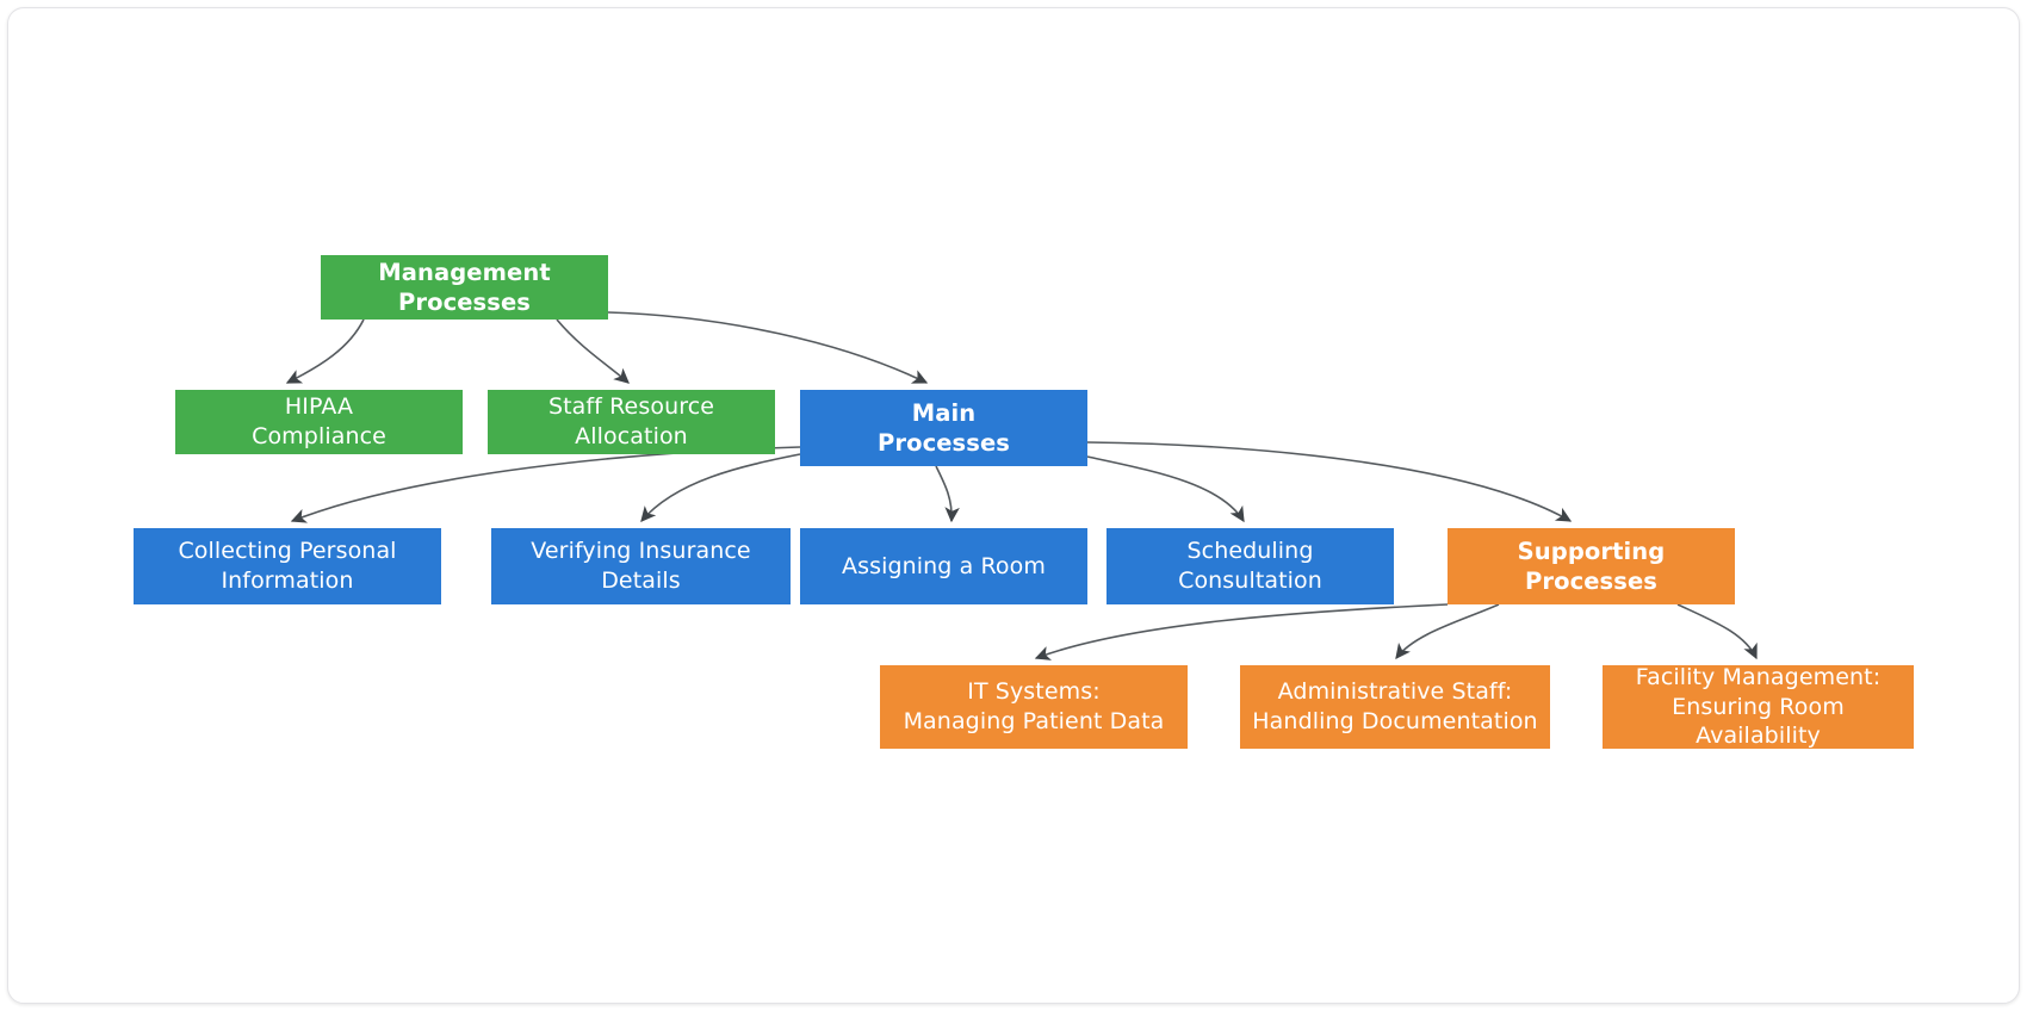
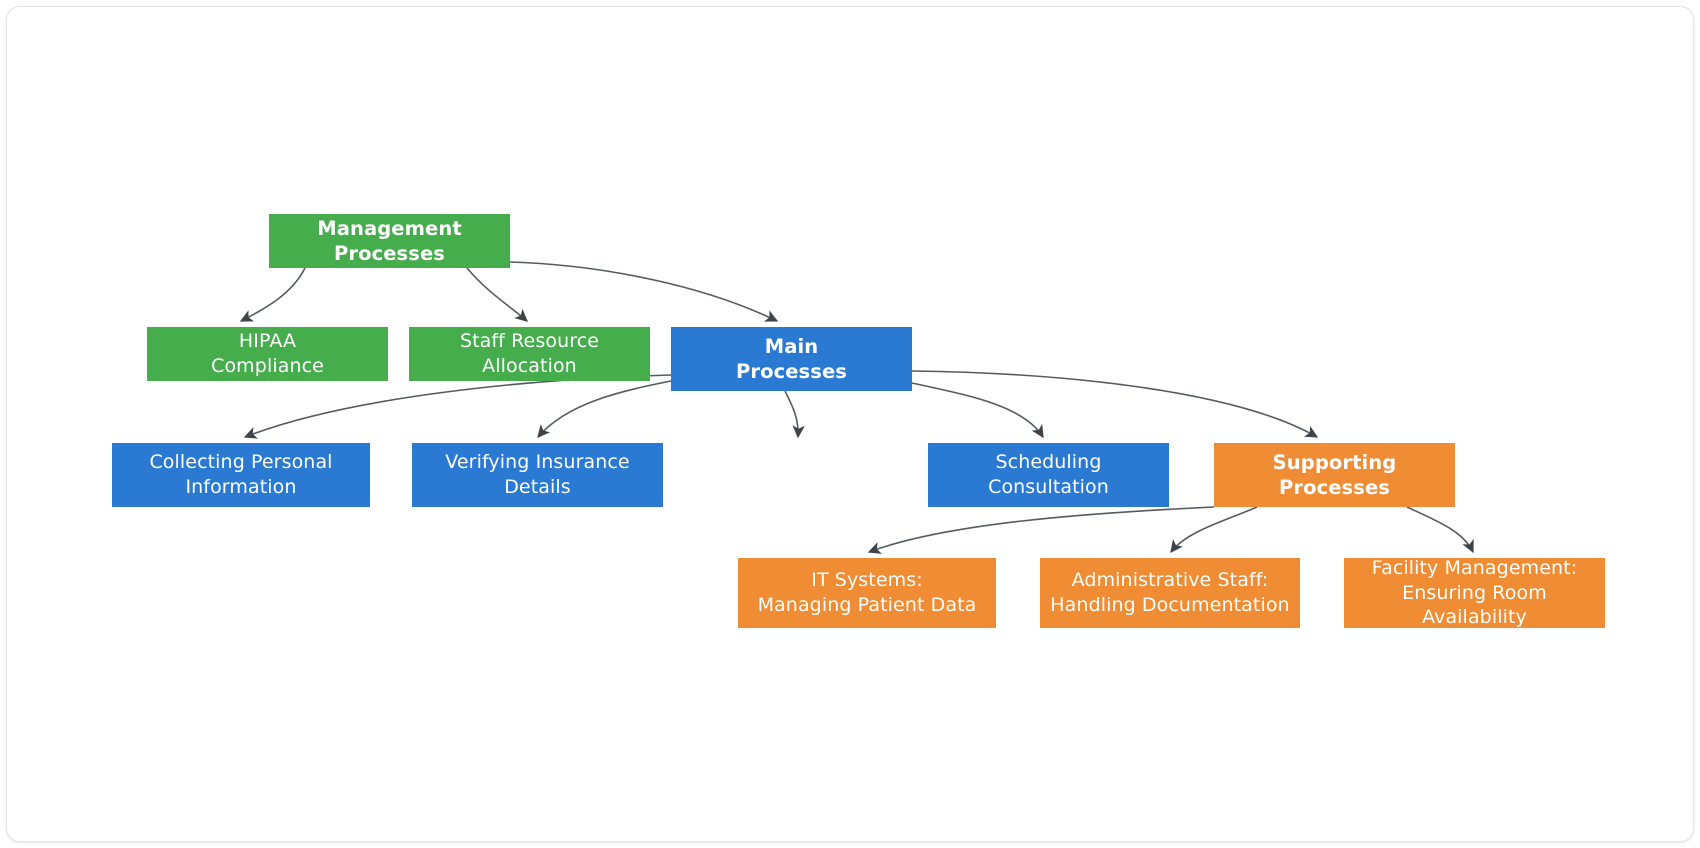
  Management
  Processes
  HIPAA
  Compliance
  Staff Resource
  Allocation
  Main
  Processes
  Collecting Personal
  Information
  Verifying Insurance
  Details
- Assigning a Room
  Scheduling
  Consultation
  Supporting
  Processes
  IT Systems:
  Managing Patient Data
  Administrative Staff:
  Handling Documentation
  Facility Management:
  Ensuring Room Availability
